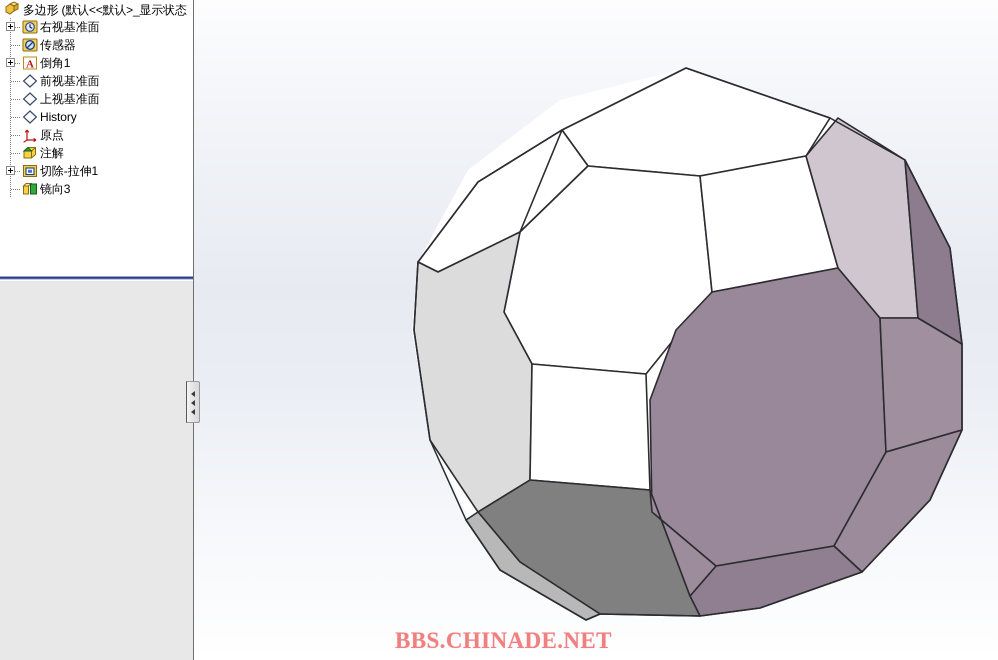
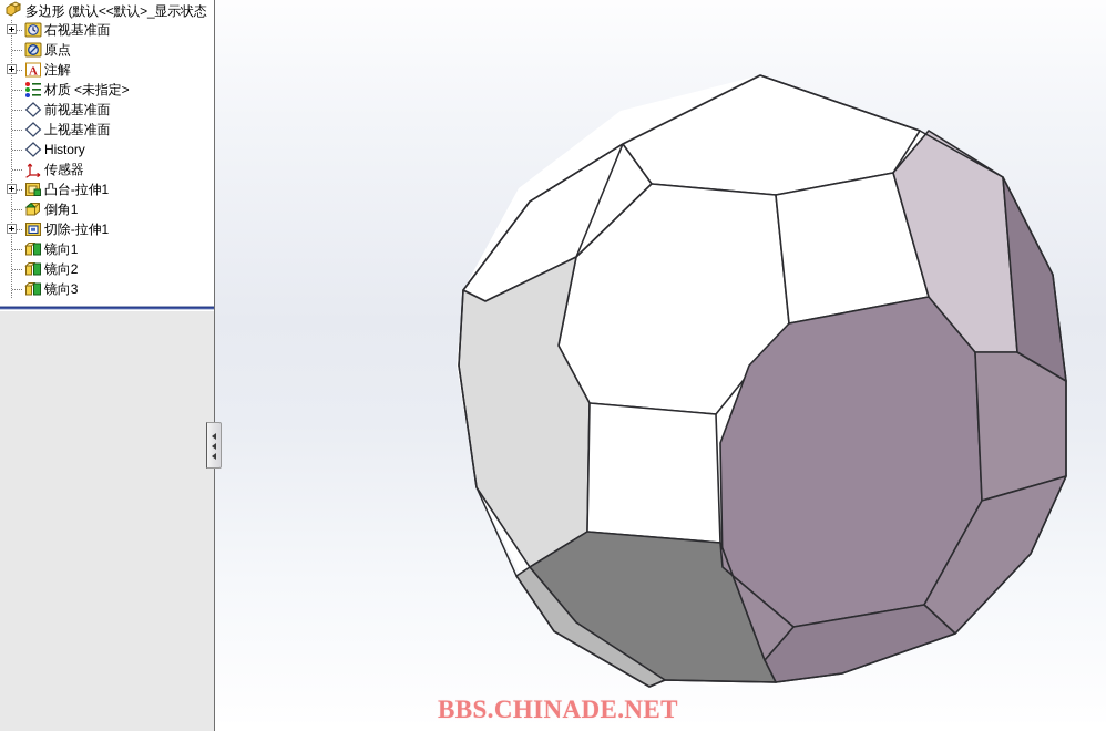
  BBS.CHINADE.NET
  多边形 (默认<<默认>_显示状态
  右视基准面
- 传感器
+ 原点
  A
- 倒角1
+ 注解
+ 材质 <未指定>
  前视基准面
  上视基准面
  History
- 原点
+ 传感器
+ 凸台-拉伸1
- 注解
+ 倒角1
  切除-拉伸1
+ 镜向1
+ 镜向2
  镜向3
